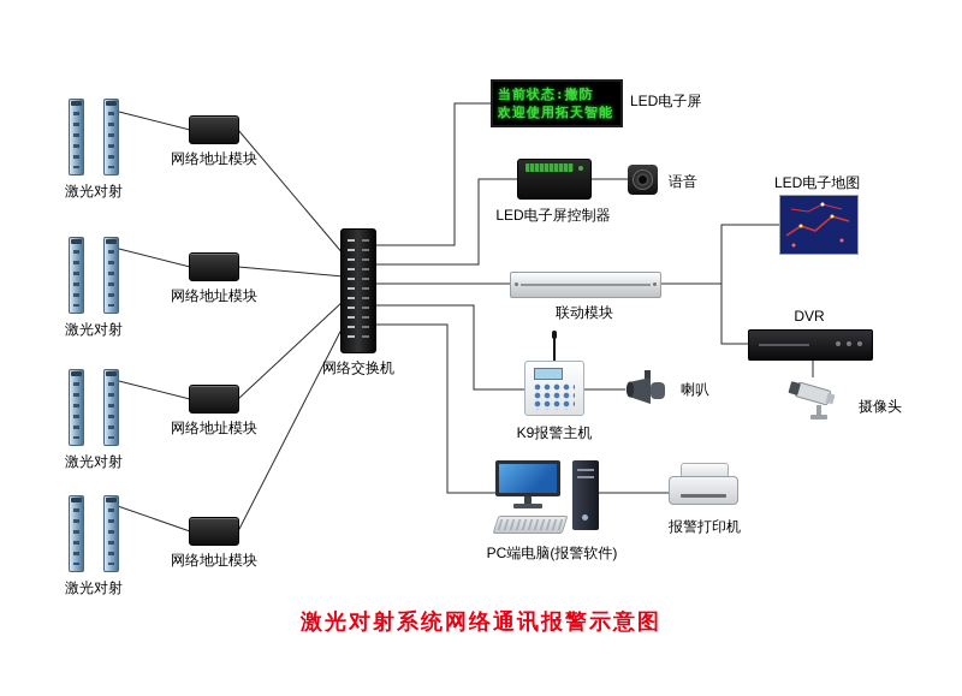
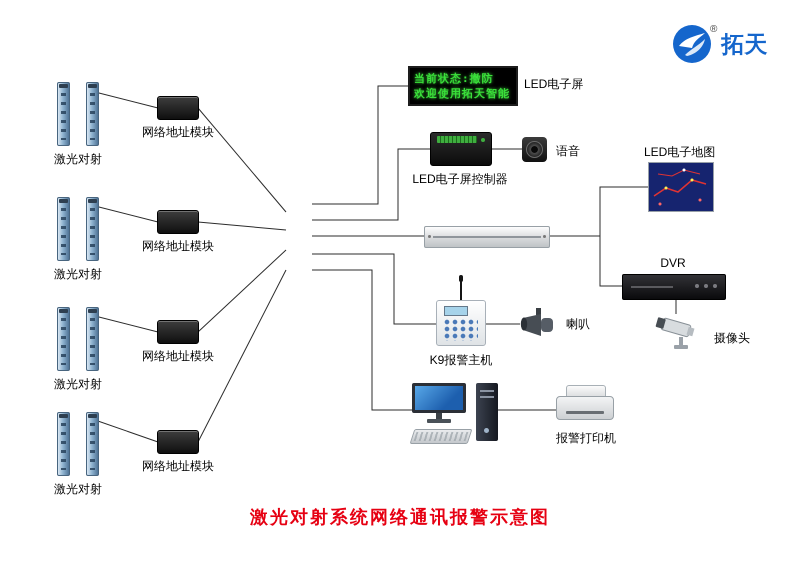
  激光对射
  激光对射
  激光对射
  激光对射
  网络地址模块
  网络地址模块
  网络地址模块
  网络地址模块
- 网络交换机
  当前状态:撤防
  欢迎使用拓天智能
  LED电子屏
  LED电子屏控制器
  语音
  LED电子地图
- 联动模块
  DVR
  摄像头
  K9报警主机
  喇叭
- PC端电脑(报警软件)
  报警打印机
+ ®
+ 拓天
  激光对射系统网络通讯报警示意图
